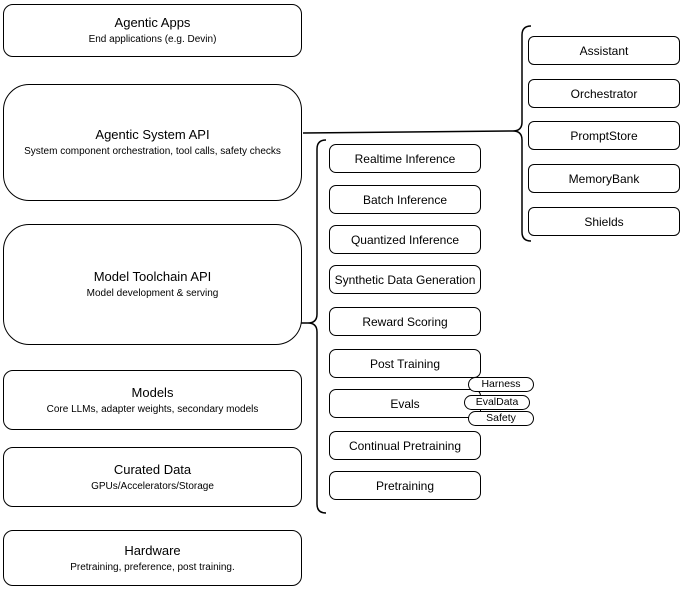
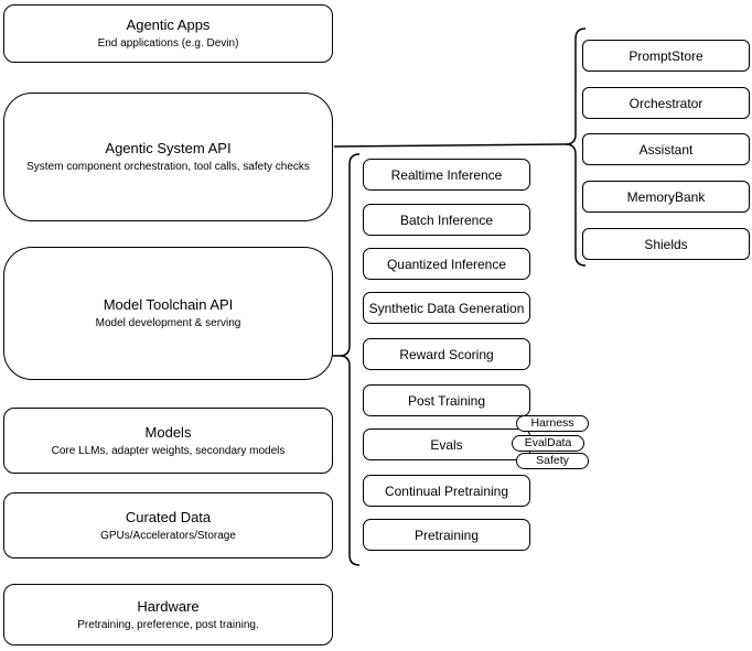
  Agentic Apps
  End applications (e.g. Devin)
  Agentic System API
  System component orchestration, tool calls, safety checks
  Model Toolchain API
  Model development & serving
  Models
  Core LLMs, adapter weights, secondary models
  Curated Data
  GPUs/Accelerators/Storage
  Hardware
  Pretraining, preference, post training.
  Realtime Inference
  Batch Inference
  Quantized Inference
  Synthetic Data Generation
  Reward Scoring
  Post Training
  Evals
  Continual Pretraining
  Pretraining
  Harness
  EvalData
  Safety
- Assistant
+ PromptStore
  Orchestrator
- PromptStore
+ Assistant
  MemoryBank
  Shields
